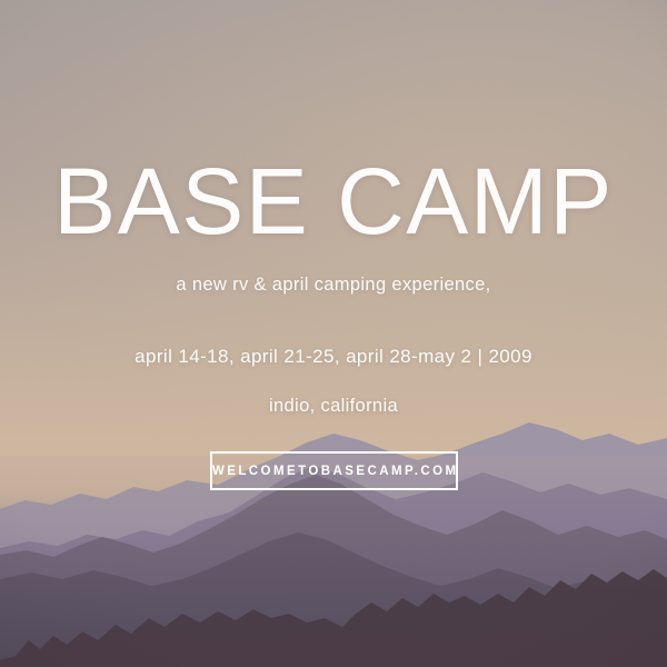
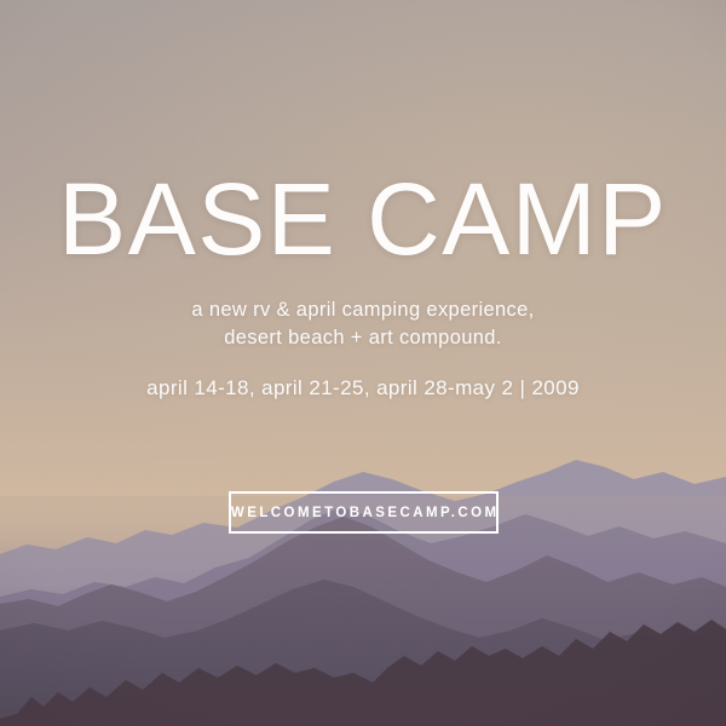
  BASE CAMP
  a new rv & april camping experience,
+ desert beach + art compound.
  april 14-18, april 21-25, april 28-may 2 | 2009
- indio, california
  WELCOMETOBASECAMP.COM
